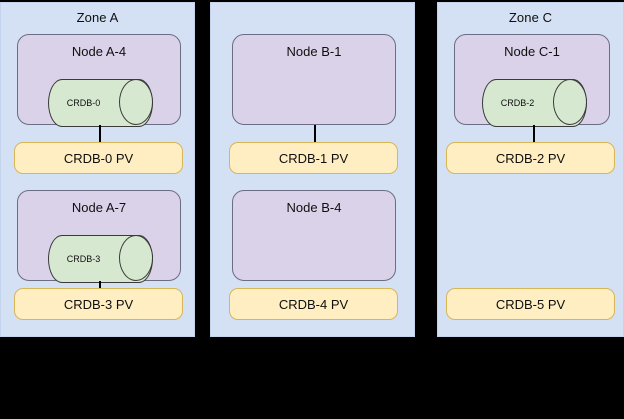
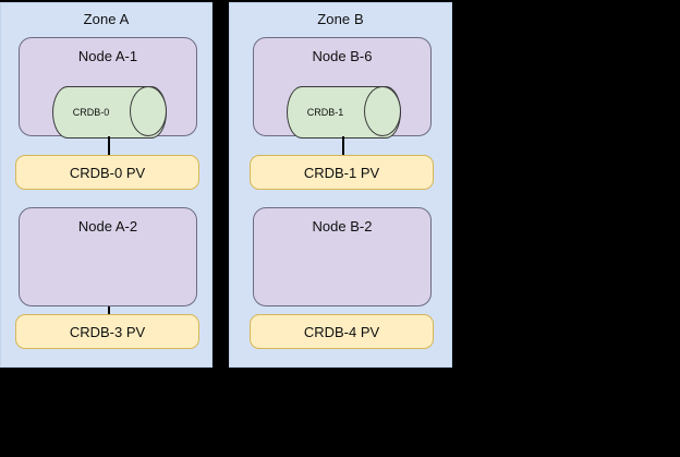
  Zone A
- Node A-4
+ Node A-1
  CRDB-0
  CRDB-0 PV
- Node A-7
+ Node A-2
- CRDB-3
  CRDB-3 PV
+ Zone B
- Node B-1
+ Node B-6
+ CRDB-1
  CRDB-1 PV
- Node B-4
+ Node B-2
  CRDB-4 PV
- Zone C
- Node C-1
- CRDB-2
- CRDB-2 PV
- CRDB-5 PV
